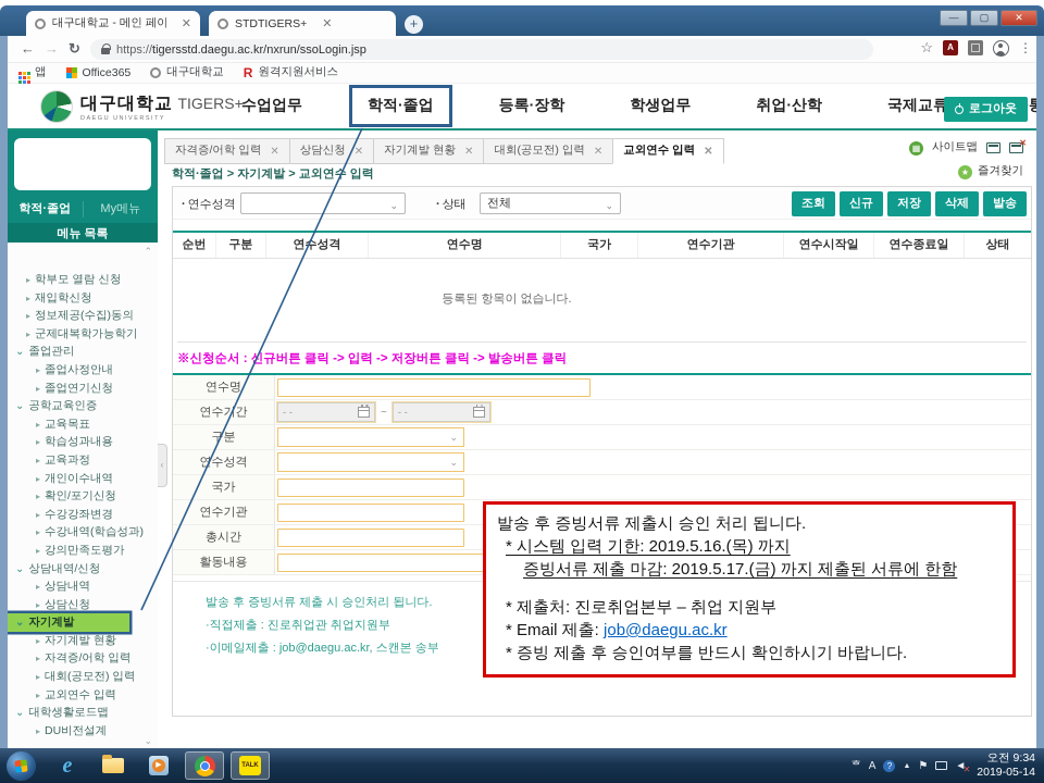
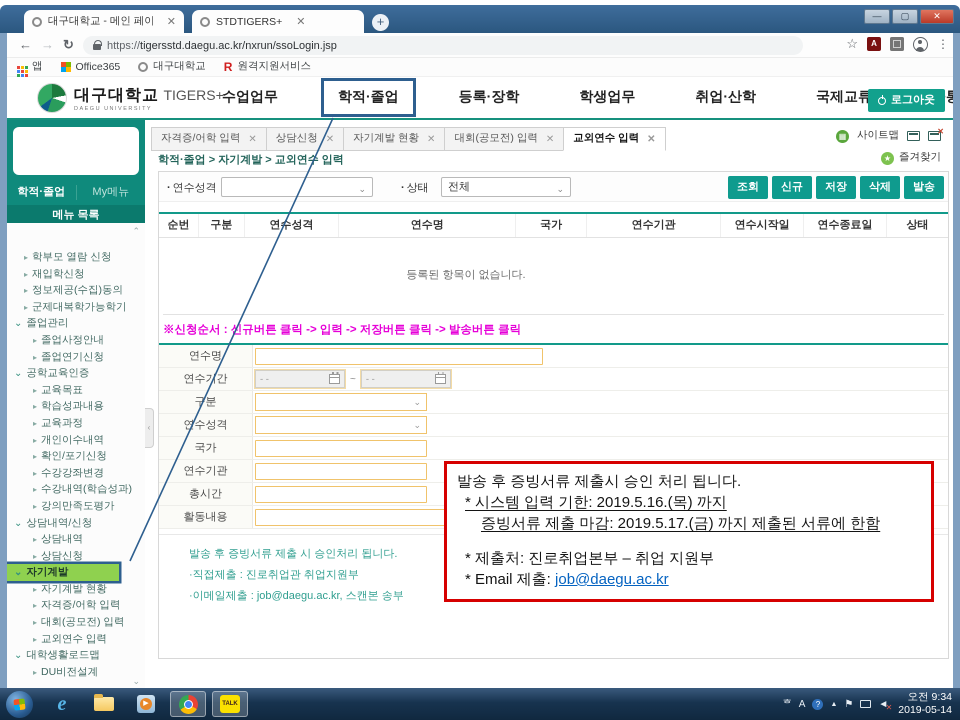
  대구대학교 - 메인 페이
  ✕
  STDTIGERS+
  ✕
  +
  —
  ▢
  ✕
  ←
  →
  ↻
  https://tigersstd.daegu.ac.kr/nxrun/ssoLogin.jsp
  ☆
  A
  ⋮
  앱
  Office365
  대구대학교
  R
  원격지원서비스
  대구대학교 TIGERS+
  수업업무
  학적·졸업
  등록·장학
  학생업무
  취업·산학
  국제교류
  로그아웃
  학적·졸업
  My메뉴
  메뉴 목록
  ⌃
  학부모 열람 신청
  재입학신청
  정보제공(수집)동의
  군제대복학가능학기
  졸업관리
  졸업사정안내
  졸업연기신청
  공학교육인증
  교육목표
  학습성과내용
  교육과정
  개인이수내역
  확인/포기신청
  수강강좌변경
  수강내역(학습성과)
  강의만족도평가
  상담내역/신청
  상담내역
  상담신청
  자기계발
  자기계발 현황
  자격증/어학 입력
  대회(공모전) 입력
  교외연수 입력
  대학생활로드맵
  DU비전설계
  ⌄
  ‹
  자격증/어학 입력
  ✕
  상담신청
  ✕
  자기계발 현황
  ✕
  대회(공모전) 입력
  ✕
  교외연수 입력
  ✕
  ▦
  사이트맵
  ✕
  학적·졸업 > 자기계발 > 교외연 입력
  ★
  즐겨찾기
  연수성격
  ⌄
  상태
  전체
  ⌄
  조회
  신규
  저장
  삭제
  발송
  순번	구분	연수성격	연수명	국가	연수기관	연수시작일	연수종료일	상태
  등록된 항목이 없습니다.
  ※신청순서 :규버튼 클릭 -> 입력 -> 저장버튼 클릭 -> 발송버튼 클릭
  연수명
  연수기간
  - -
  ~
  - -
  구분
  ⌄
  연수성격
  ⌄
  국가
  연수기관
  총시간
  활동내용
  발송 후 증빙서류 제출 시 승인처리 됩니다.
  ·직접제출 : 진로취업관 취업지원부
  ·이메일제출 : job@daegu.ac.kr, 스캔본 송부
  발송 후 증빙서류 제출시 승인 처리 됩니다.
  * 시스템 입력 기한: 2019.5.16.(목) 까지
  증빙서류 제출 마감: 2019.5.17.(금) 까지 제출된 서류에 한함
  * 제출처: 진로취업본부 – 취업 지원부
  * Email 제출: job@daegu.ac.kr
- * 증빙 제출 후 승인여부를 반드시 확인하시기 바랍니다.
  e
  ᄒ
  A
  ?
  ⚑
  ◄
  ✕
  오전 9:34
  2019-05-14
